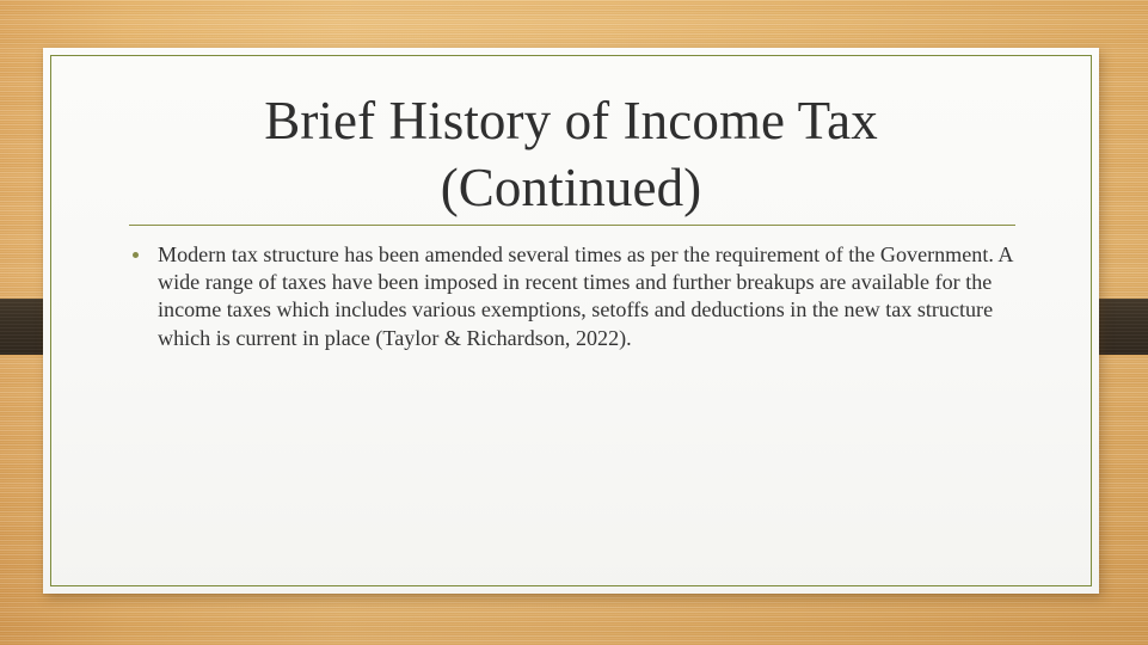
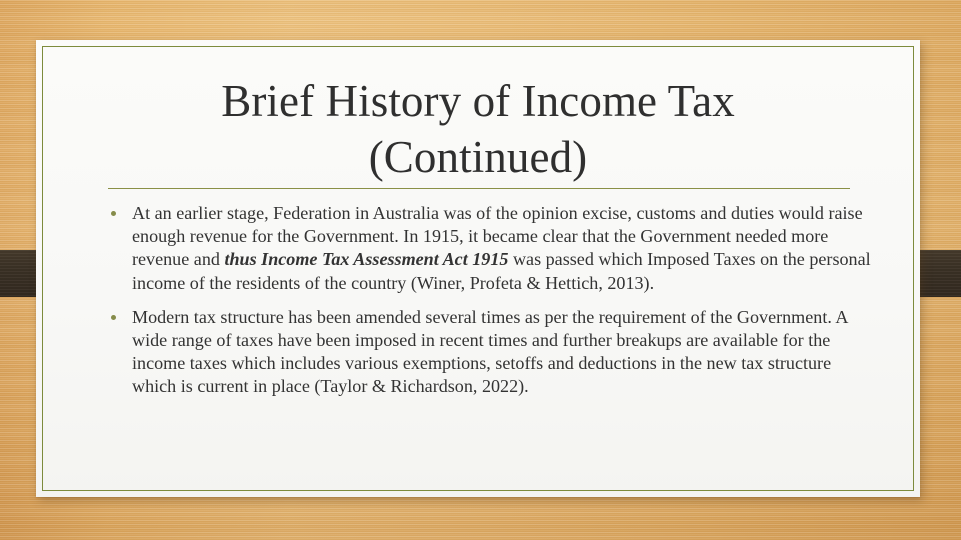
  Brief History of Income Tax
  (Continued)
+ At an earlier stage, Federation in Australia was of the opinion excise, customs and duties would raise enough revenue for the Government. In 1915, it became clear that the Government needed more revenue and thus Income Tax Assessment Act 1915 was passed which Imposed Taxes on the personal income of the residents of the country (Winer, Profeta & Hettich, 2013).
  Modern tax structure has been amended several times as per the requirement of the Government. A wide range of taxes have been imposed in recent times and further breakups are available for the income taxes which includes various exemptions, setoffs and deductions in the new tax structure which is current in place (Taylor & Richardson, 2022).
